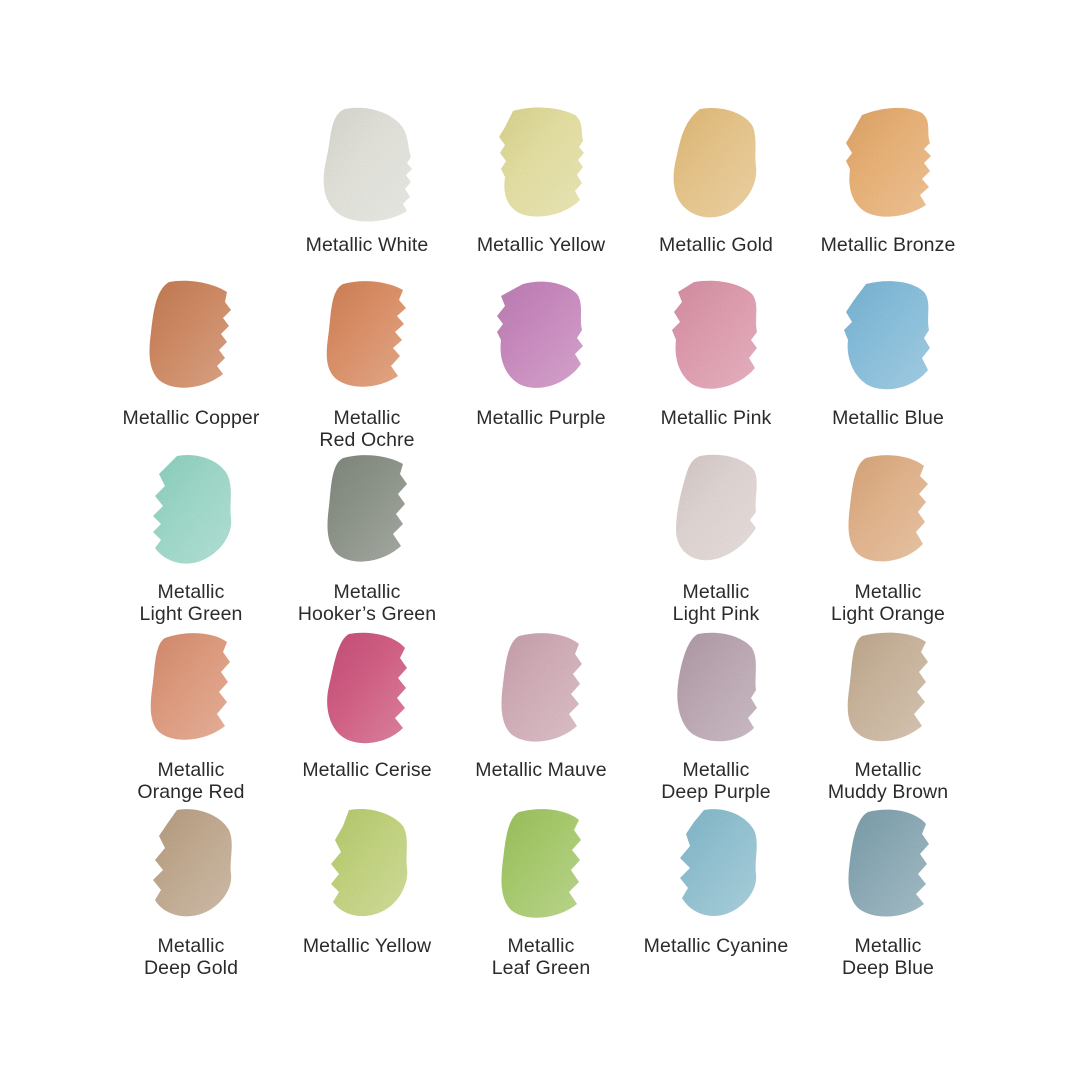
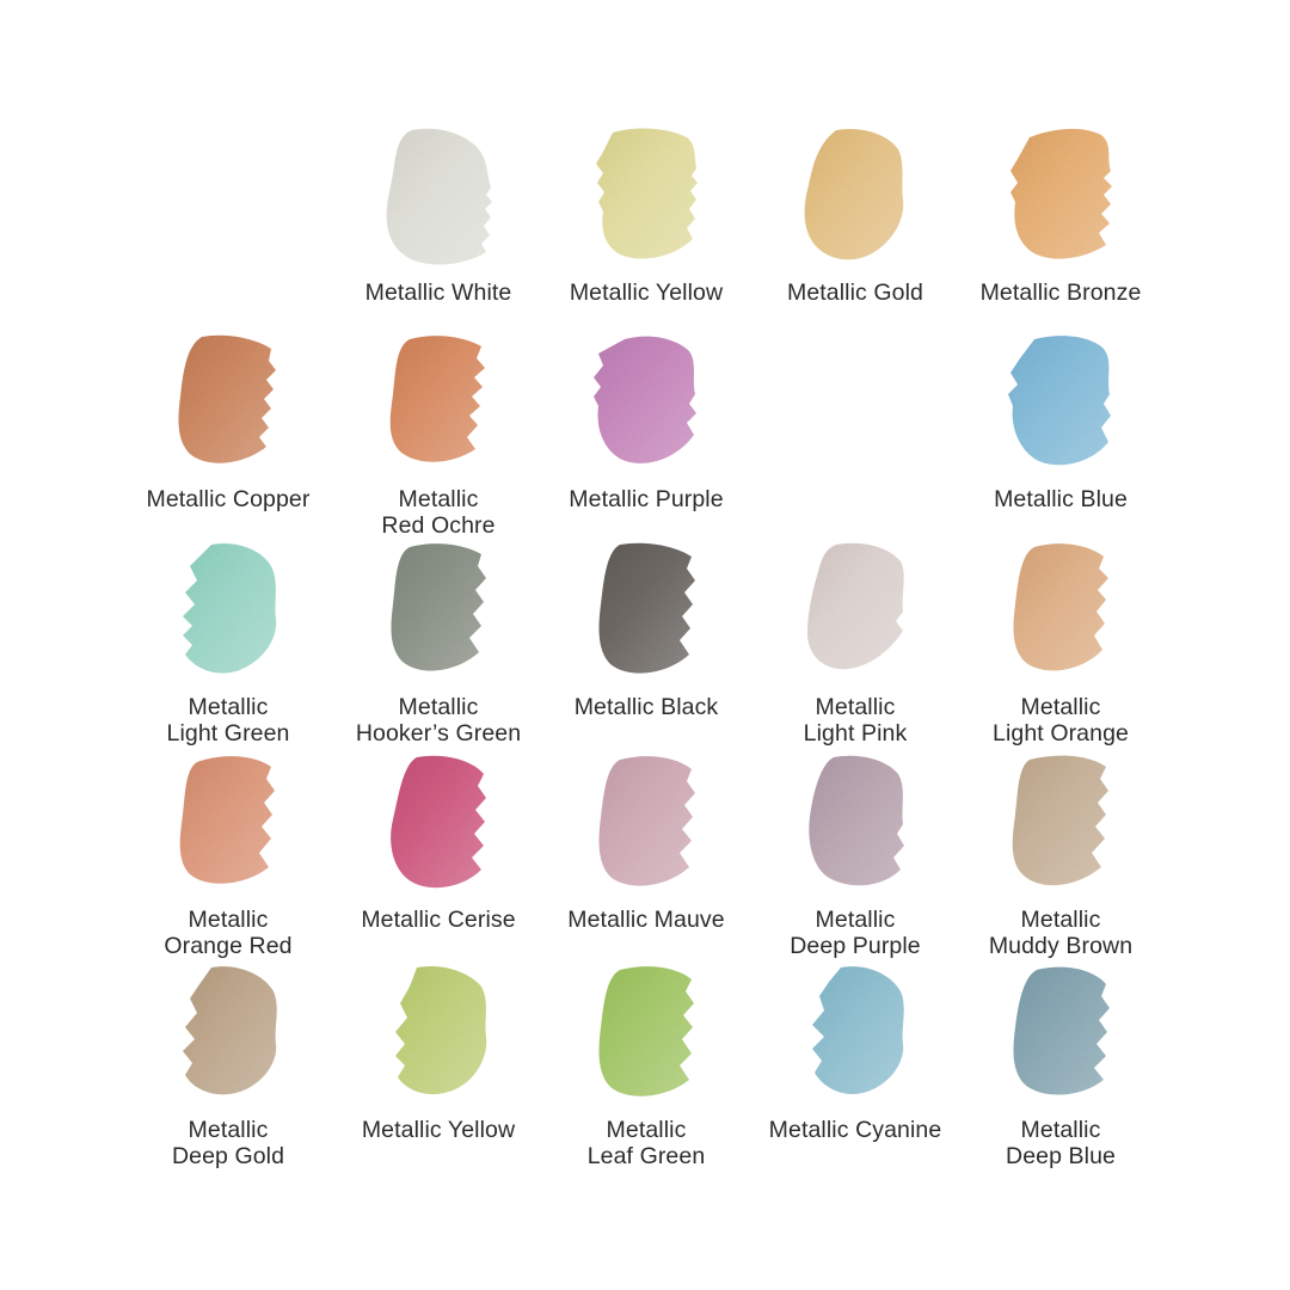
  Metallic White
  Metallic Yellow
  Metallic Gold
  Metallic Bronze
  Metallic Copper
  Metallic
  Red Ochre
  Metallic Purple
- Metallic Pink
  Metallic Blue
  Metallic
  Light Green
  Metallic
  Hooker’s Green
+ Metallic Black
  Metallic
  Light Pink
  Metallic
  Light Orange
  Metallic
  Orange Red
  Metallic Cerise
  Metallic Mauve
  Metallic
  Deep Purple
  Metallic
  Muddy Brown
  Metallic
  Deep Gold
  Metallic Yellow
  Metallic
  Leaf Green
  Metallic Cyanine
  Metallic
  Deep Blue
